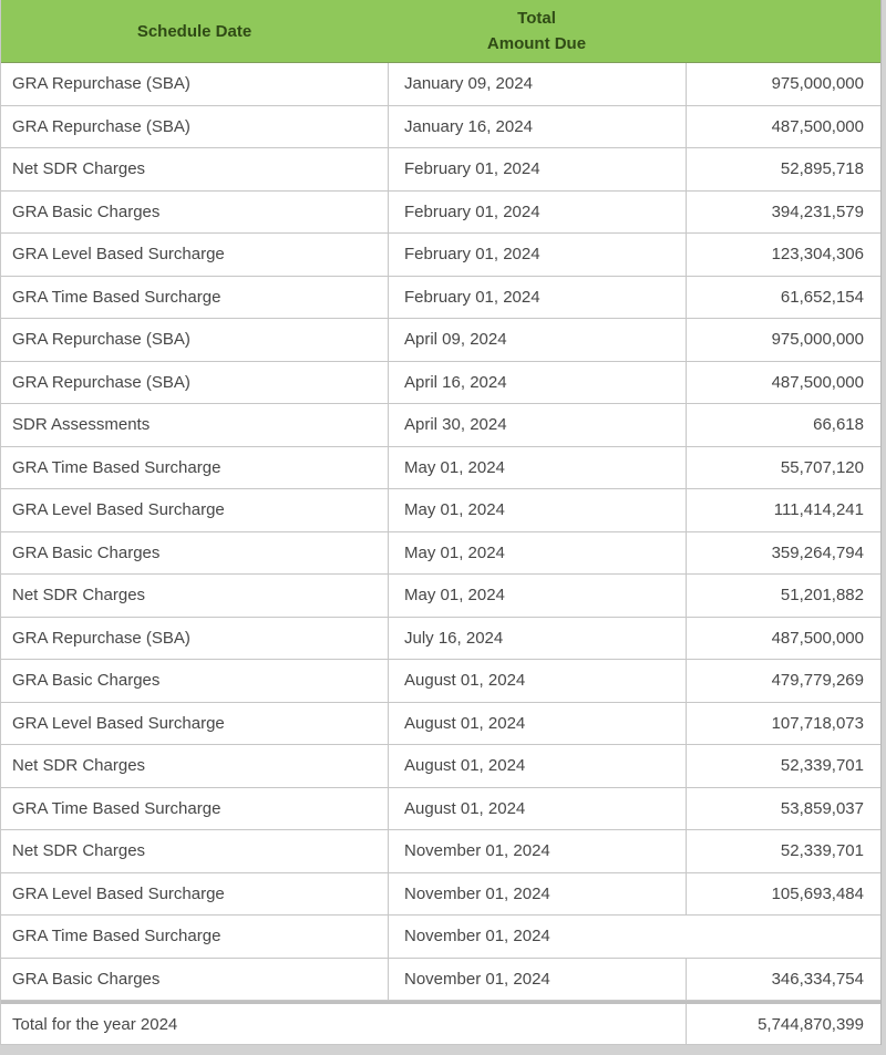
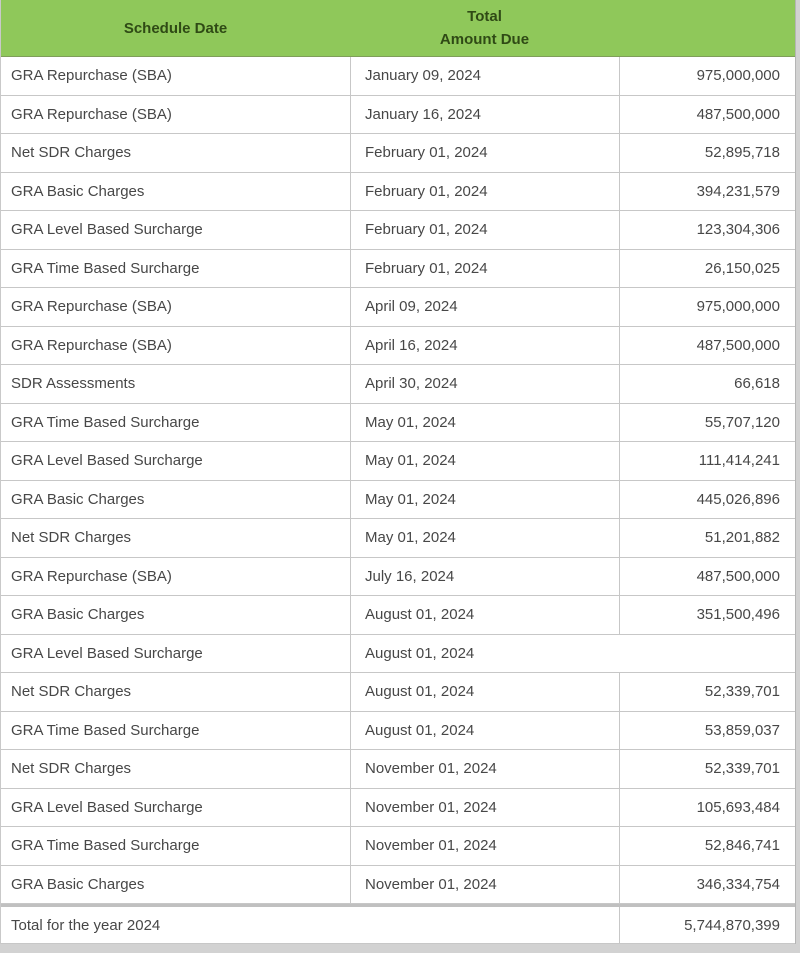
  Schedule Date
  Total
  Amount Due
  GRA Repurchase (SBA)
  January 09, 2024
  975,000,000
  GRA Repurchase (SBA)
  January 16, 2024
  487,500,000
  Net SDR Charges
  February 01, 2024
  52,895,718
  GRA Basic Charges
  February 01, 2024
  394,231,579
  GRA Level Based Surcharge
  February 01, 2024
  123,304,306
  GRA Time Based Surcharge
  February 01, 2024
- 61,652,154
+ 26,150,025
  GRA Repurchase (SBA)
  April 09, 2024
  975,000,000
  GRA Repurchase (SBA)
  April 16, 2024
  487,500,000
  SDR Assessments
  April 30, 2024
  66,618
  GRA Time Based Surcharge
  May 01, 2024
  55,707,120
  GRA Level Based Surcharge
  May 01, 2024
  111,414,241
  GRA Basic Charges
  May 01, 2024
- 359,264,794
+ 445,026,896
  Net SDR Charges
  May 01, 2024
  51,201,882
  GRA Repurchase (SBA)
  July 16, 2024
  487,500,000
  GRA Basic Charges
  August 01, 2024
- 479,779,269
+ 351,500,496
  GRA Level Based Surcharge
  August 01, 2024
- 107,718,073
  Net SDR Charges
  August 01, 2024
  52,339,701
  GRA Time Based Surcharge
  August 01, 2024
  53,859,037
  Net SDR Charges
  November 01, 2024
  52,339,701
  GRA Level Based Surcharge
  November 01, 2024
  105,693,484
  GRA Time Based Surcharge
  November 01, 2024
+ 52,846,741
  GRA Basic Charges
  November 01, 2024
  346,334,754
  Total for the year 2024
  5,744,870,399
